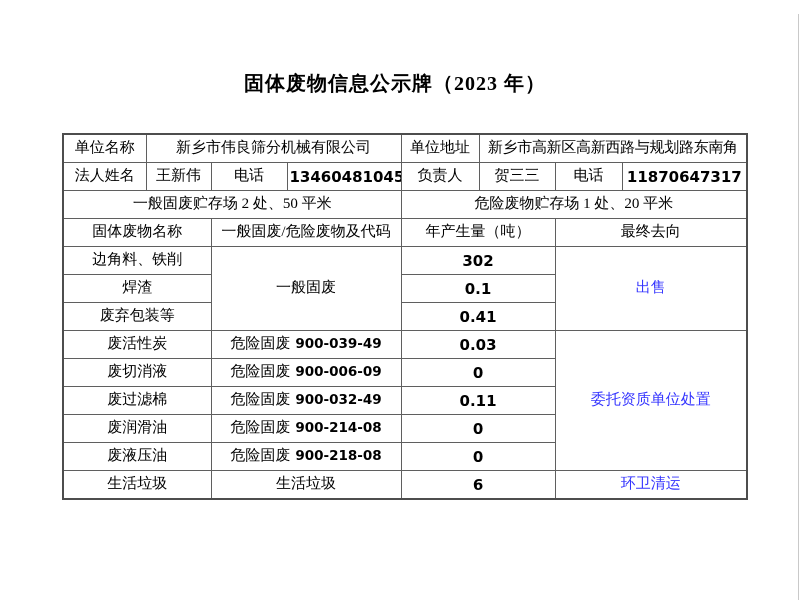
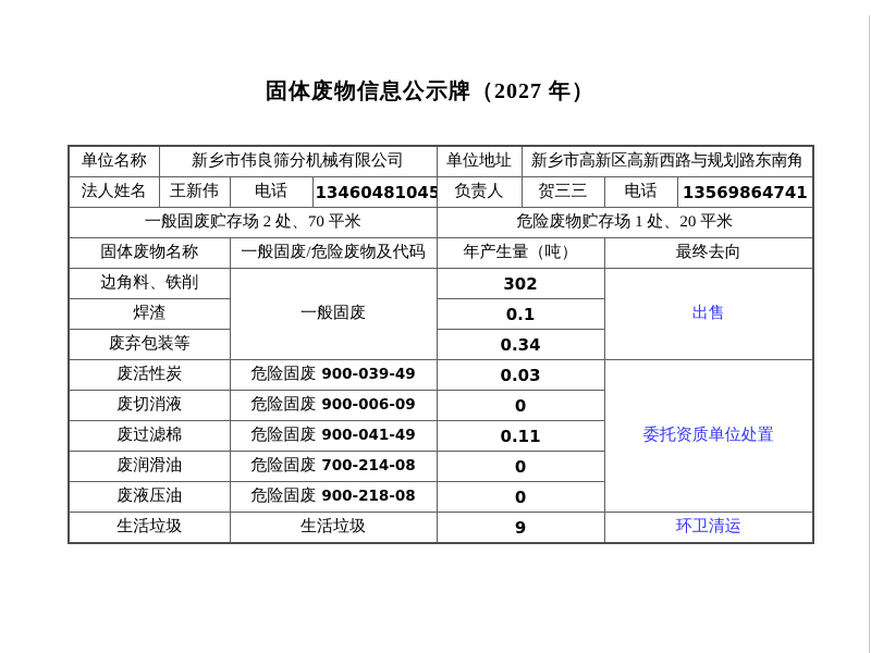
- 固体废物信息公示牌（2023 年）
+ 固体废物信息公示牌（2027 年）
  单位名称	新乡市伟良筛分机械有限公司	单位地址	新乡市高新区高新西路与规划路东南角
- 法人姓名	王新伟	电话	13460481045	负责人	贺三三	电话	11870647317
+ 法人姓名	王新伟	电话	13460481045	负责人	贺三三	电话	13569864741
- 一般固废贮存场 2 处、50 平米	危险废物贮存场 1 处、20 平米
+ 一般固废贮存场 2 处、70 平米	危险废物贮存场 1 处、20 平米
  固体废物名称	一般固废/危险废物及代码	年产生量（吨）	最终去向
  边角料、铁削	一般固废	302	出售
  焊渣	0.1
- 废弃包装等	0.41
+ 废弃包装等	0.34
  废活性炭	危险固废 900-039-49	0.03	委托资质单位处置
  废切消液	危险固废 900-006-09	0
- 废过滤棉	危险固废 900-032-49	0.11
+ 废过滤棉	危险固废 900-041-49	0.11
- 废润滑油	危险固废 900-214-08	0
+ 废润滑油	危险固废 700-214-08	0
  废液压油	危险固废 900-218-08	0
- 生活垃圾	生活垃圾	6	环卫清运
+ 生活垃圾	生活垃圾	9	环卫清运
